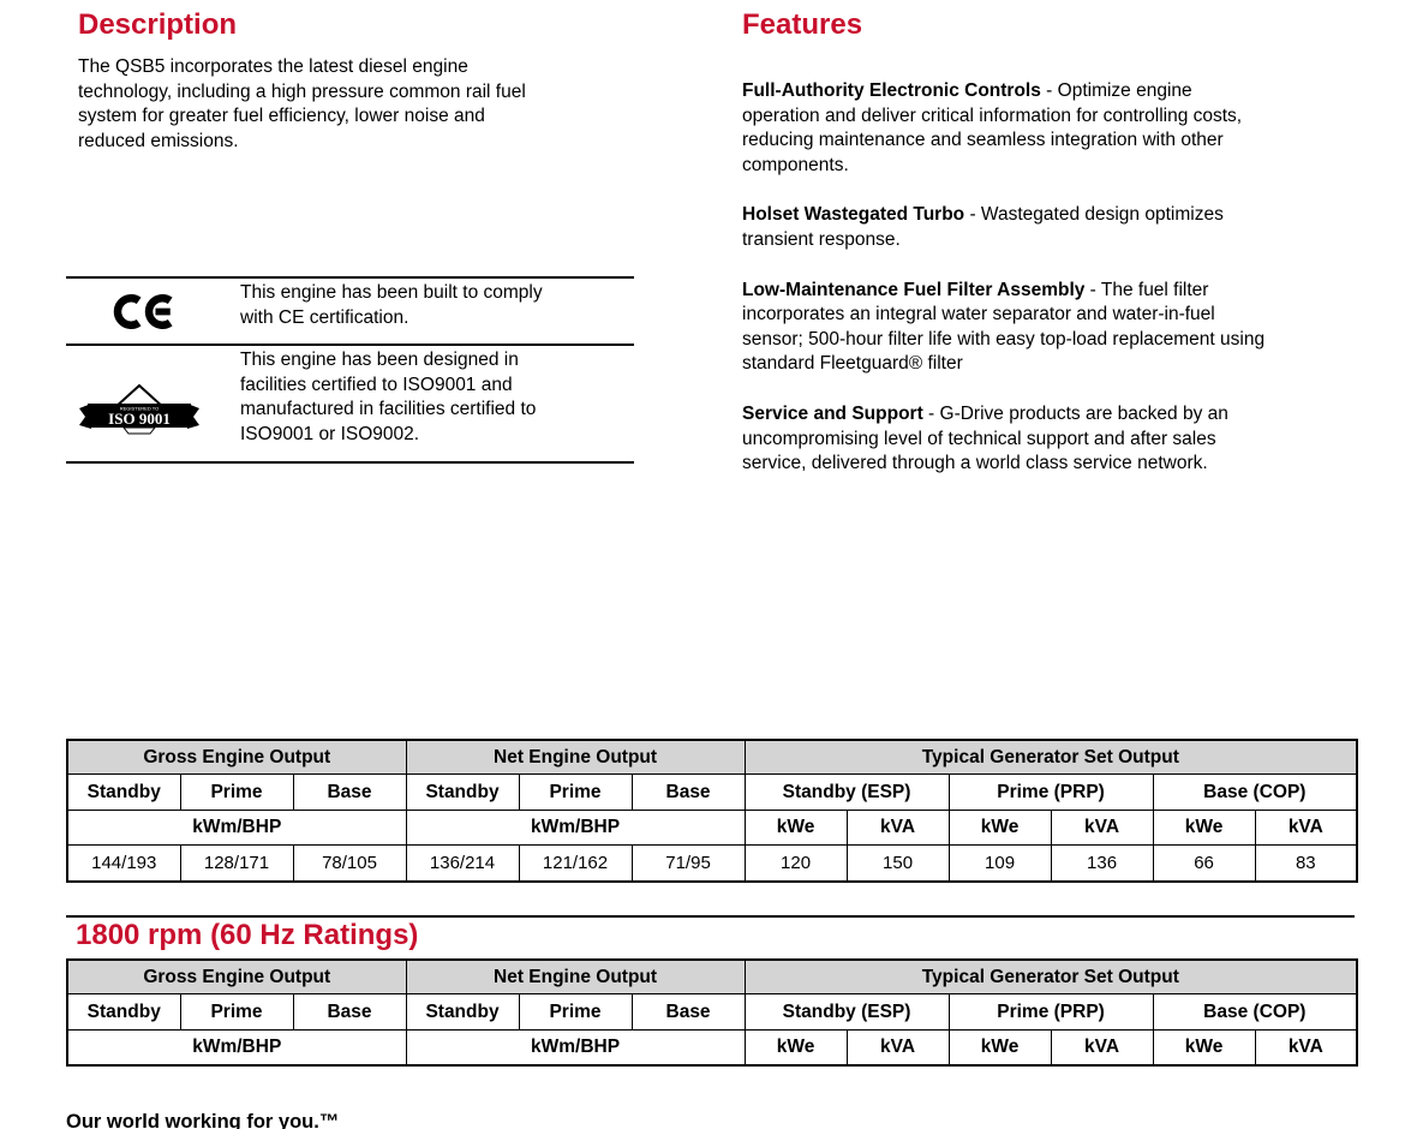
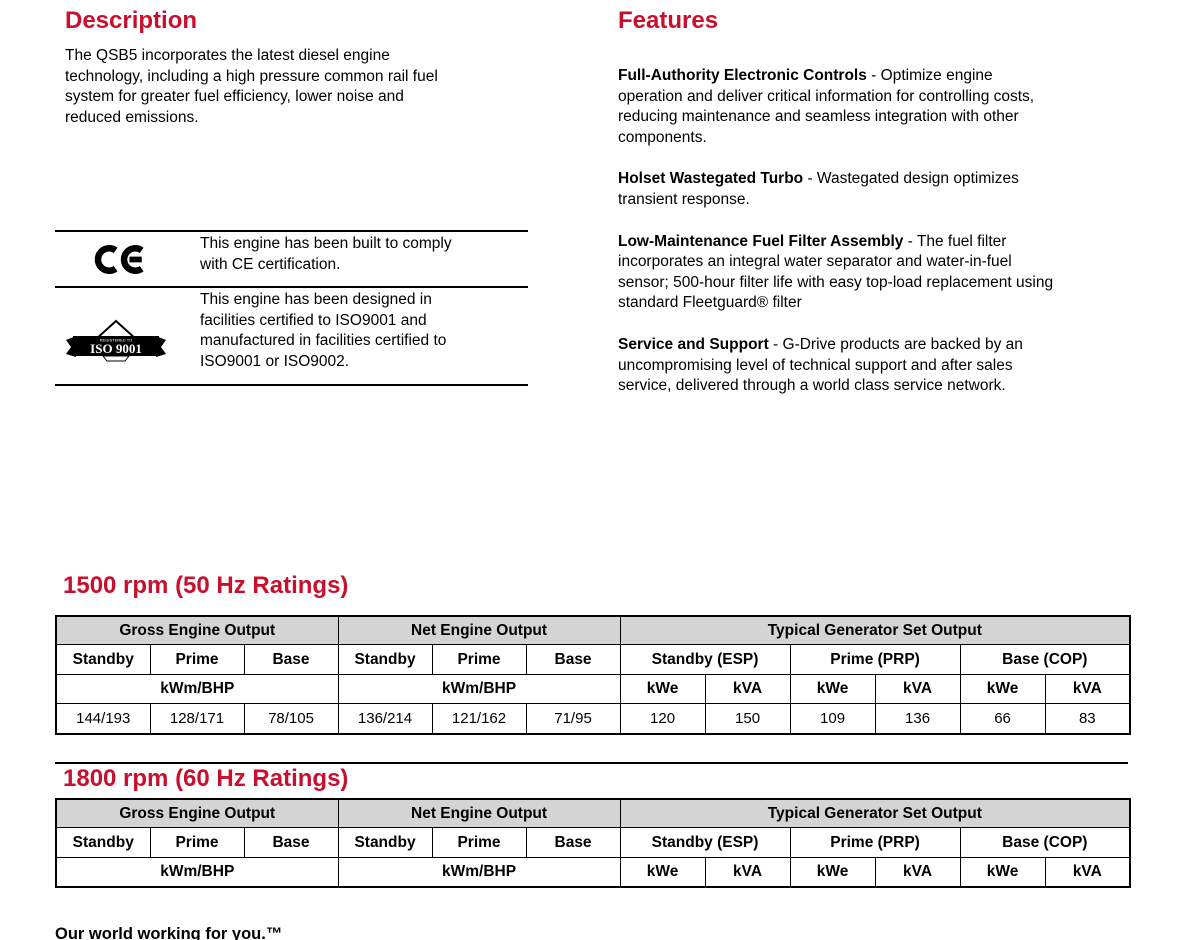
  Description
  The QSB5 incorporates the latest diesel engine
  technology, including a high pressure common rail fuel
  system for greater fuel efficiency, lower noise and
  reduced emissions.
  This engine has been built to comply
  with CE certification.
  ISO 9001
  This engine has been designed in
  facilities certified to ISO9001 and
  manufactured in facilities certified to
  ISO9001 or ISO9002.
  Features
  Full-Authority Electronic Controls - Optimize engine
  operation and deliver critical information for controlling costs,
  reducing maintenance and seamless integration with other
  components.
  Holset Wastegated Turbo - Wastegated design optimizes
  transient response.
  Low-Maintenance Fuel Filter Assembly - The fuel filter
  incorporates an integral water separator and water-in-fuel
  sensor; 500-hour filter life with easy top-load replacement using
  standard Fleetguard® filter
  Service and Support - G-Drive products are backed by an
  uncompromising level of technical support and after sales
  service, delivered through a world class service network.
+ 1500 rpm (50 Hz Ratings)
  Gross Engine Output	Net Engine Output	Typical Generator Set Output
  Standby	Prime	Base	Standby	Prime	Base	Standby (ESP)	Prime (PRP)	Base (COP)
  kWm/BHP	kWm/BHP	kWe	kVA	kWe	kVA	kWe	kVA
  144/193	128/171	78/105	136/214	121/162	71/95	120	150	109	136	66	83
  1800 rpm (60 Hz Ratings)
  Gross Engine Output	Net Engine Output	Typical Generator Set Output
  Standby	Prime	Base	Standby	Prime	Base	Standby (ESP)	Prime (PRP)	Base (COP)
  kWm/BHP	kWm/BHP	kWe	kVA	kWe	kVA	kWe	kVA
  Our world working for you.™
